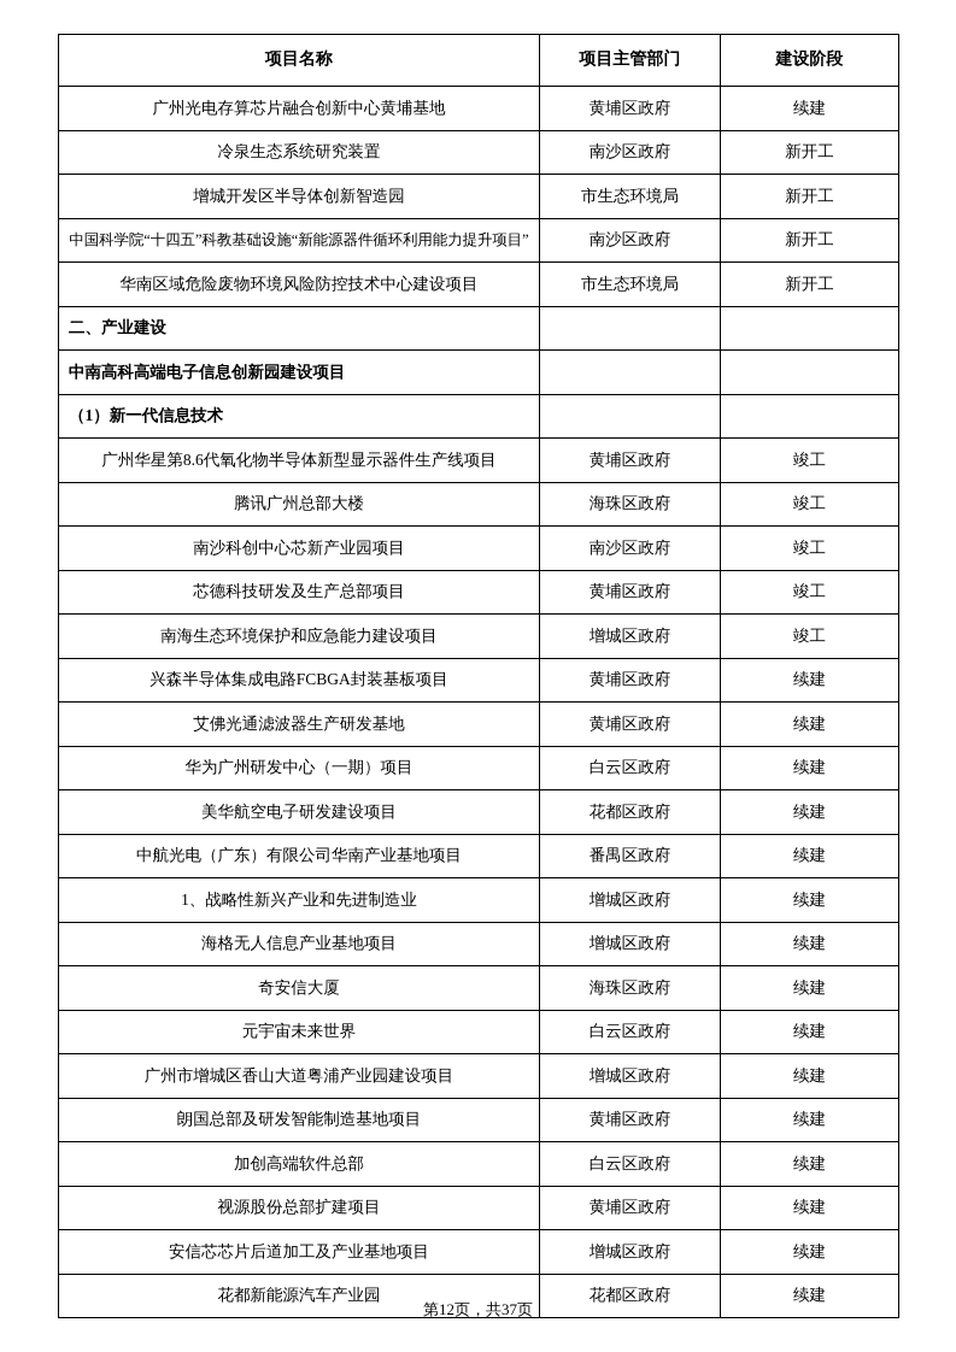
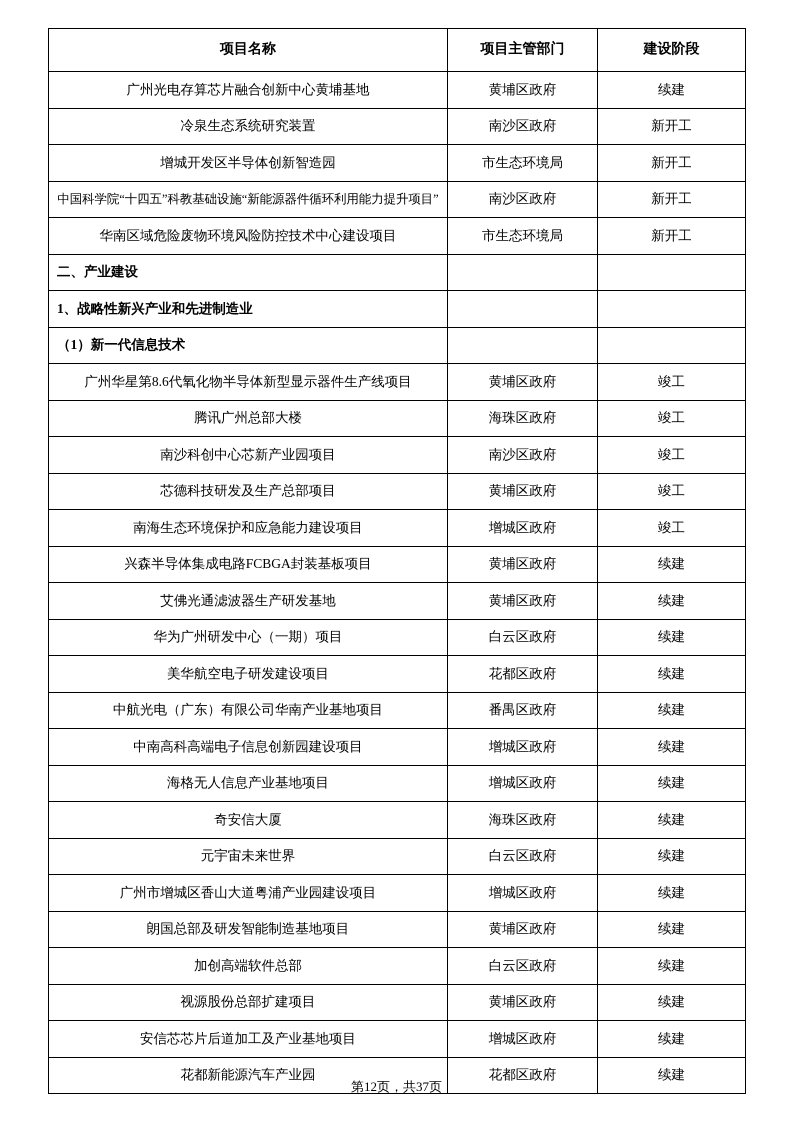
  项目名称	项目主管部门	建设阶段
  广州光电存算芯片融合创新中心黄埔基地	黄埔区政府	续建
  冷泉生态系统研究装置	南沙区政府	新开工
  增城开发区半导体创新智造园	市生态环境局	新开工
  中国科学院“十四五”科教基础设施“新能源器件循环利用能力提升项目”	南沙区政府	新开工
  华南区域危险废物环境风险防控技术中心建设项目	市生态环境局	新开工
  二、产业建设
- 中南高科高端电子信息创新园建设项目
+ 1、战略性新兴产业和先进制造业
  （1）新一代信息技术
  广州华星第8.6代氧化物半导体新型显示器件生产线项目	黄埔区政府	竣工
  腾讯广州总部大楼	海珠区政府	竣工
  南沙科创中心芯新产业园项目	南沙区政府	竣工
  芯德科技研发及生产总部项目	黄埔区政府	竣工
  南海生态环境保护和应急能力建设项目	增城区政府	竣工
  兴森半导体集成电路FCBGA封装基板项目	黄埔区政府	续建
  艾佛光通滤波器生产研发基地	黄埔区政府	续建
  华为广州研发中心（一期）项目	白云区政府	续建
  美华航空电子研发建设项目	花都区政府	续建
  中航光电（广东）有限公司华南产业基地项目	番禺区政府	续建
- 1、战略性新兴产业和先进制造业	增城区政府	续建
+ 中南高科高端电子信息创新园建设项目	增城区政府	续建
  海格无人信息产业基地项目	增城区政府	续建
  奇安信大厦	海珠区政府	续建
  元宇宙未来世界	白云区政府	续建
  广州市增城区香山大道粤浦产业园建设项目	增城区政府	续建
  朗国总部及研发智能制造基地项目	黄埔区政府	续建
  加创高端软件总部	白云区政府	续建
  视源股份总部扩建项目	黄埔区政府	续建
  安信芯芯片后道加工及产业基地项目	增城区政府	续建
  花都新能源汽车产业园	花都区政府	续建
  第12页，共37页
